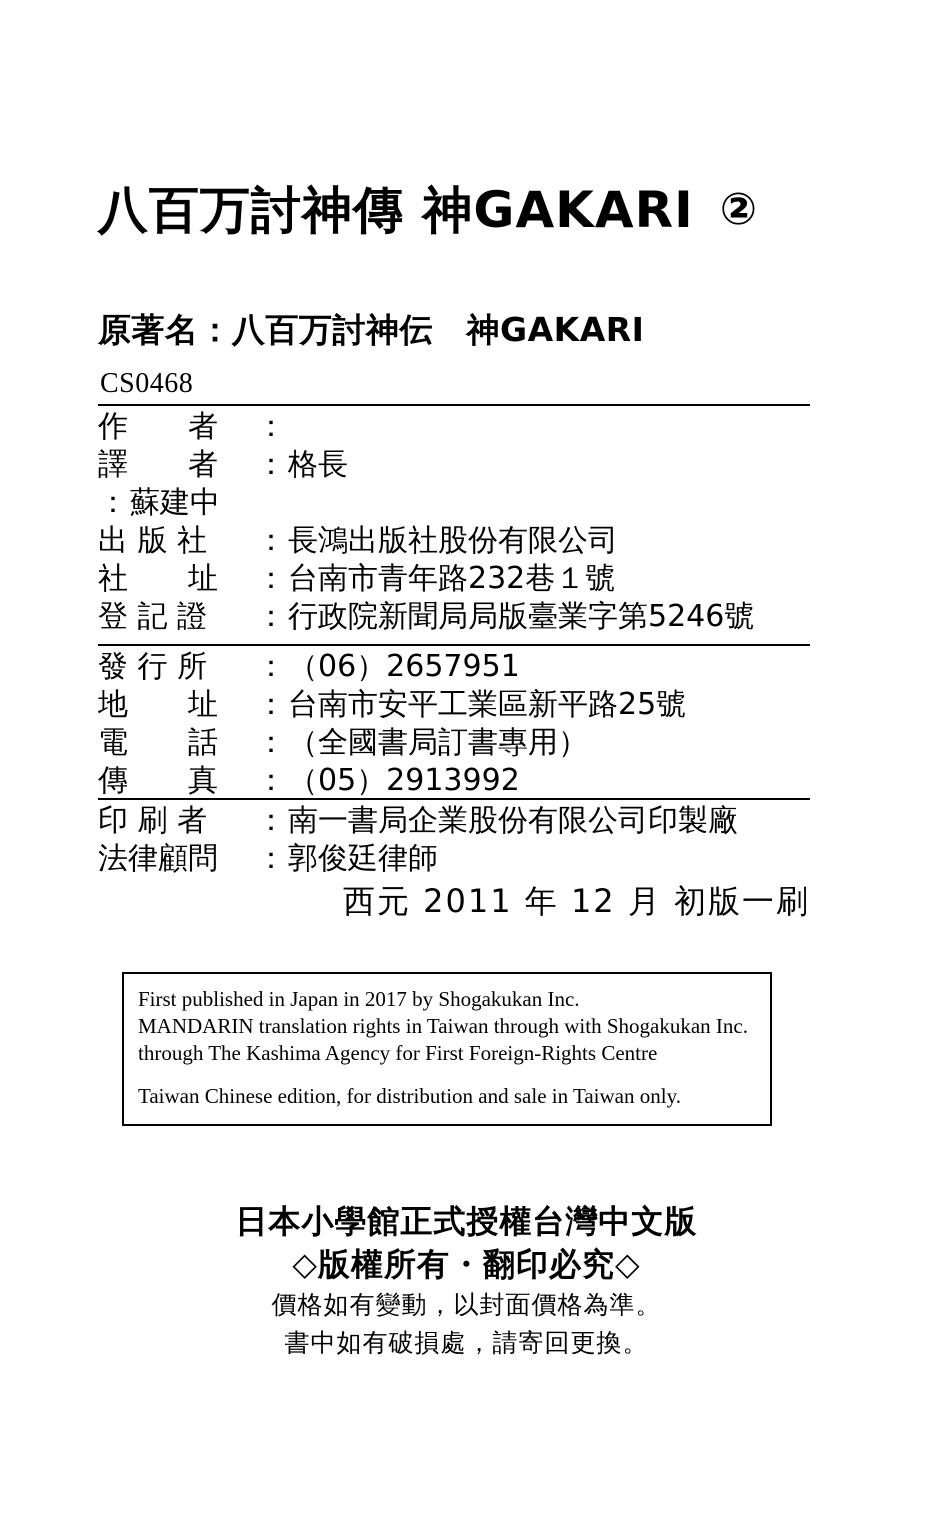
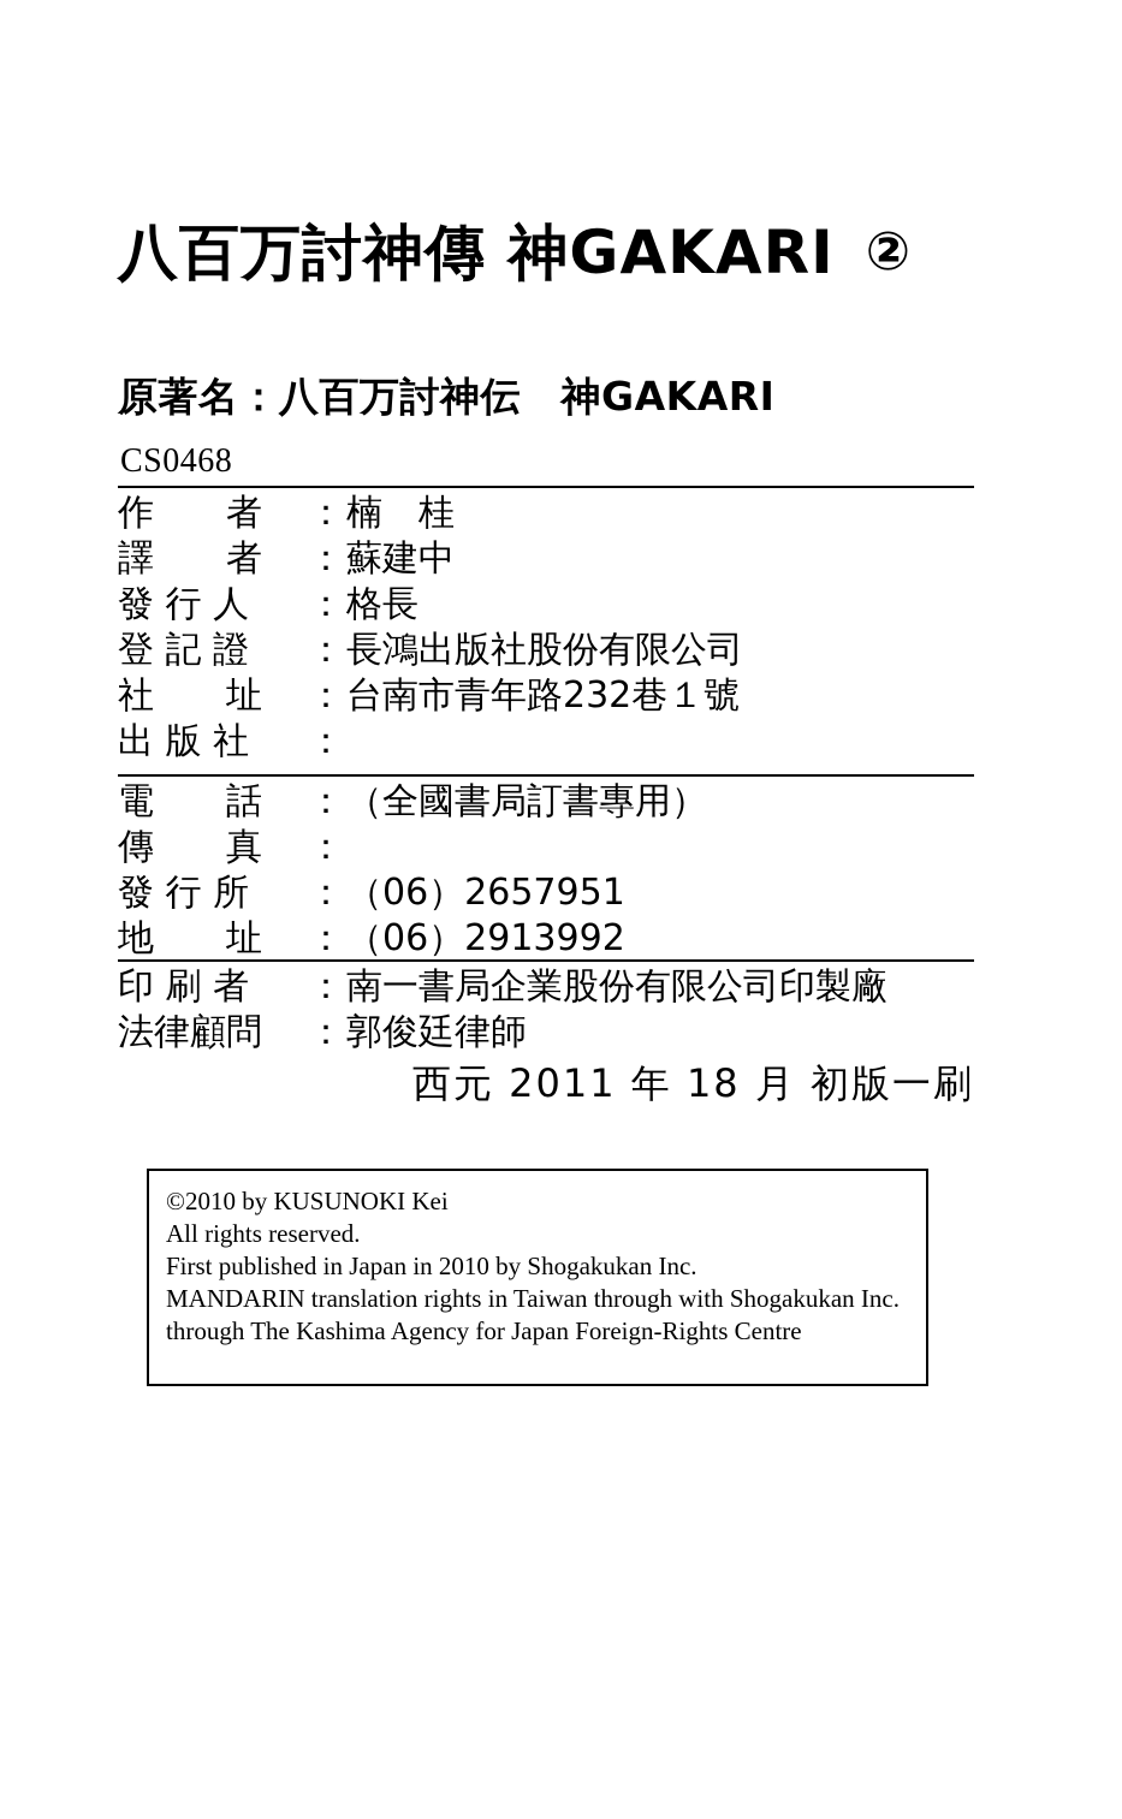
  八百万討神傳 神GAKARI
  ②
  原著名：八百万討神伝 神GAKARI
  CS0468
  作 者
  ：
+ 楠 桂
  譯 者
  ：
- 格長
+ 蘇建中
+ 發 行 人
  ：
- 蘇建中
+ 格長
- 出 版 社
+ 登 記 證
  ：
  長鴻出版社股份有限公司
  社 址
  ：
  台南市青年路232巷１號
- 登 記 證
+ 出 版 社
  ：
- 行政院新聞局局版臺業字第5246號
- 發 行 所
+ 電 話
  ：
- （06）2657951
+ （全國書局訂書專用）
- 地 址
+ 傳 真
  ：
- 台南市安平工業區新平路25號
- 電 話
+ 發 行 所
  ：
- （全國書局訂書專用）
+ （06）2657951
- 傳 真
+ 地 址
  ：
- （05）2913992
+ （06）2913992
  印 刷 者
  ：
  南一書局企業股份有限公司印製廠
  法律顧問
  ：
  郭俊廷律師
- 西元 2011 年 12 月 初版一刷
+ 西元 2011 年 18 月 初版一刷
+ ©2010 by KUSUNOKI Kei
+ All rights reserved.
- First published in Japan in 2017 by Shogakukan Inc.
+ First published in Japan in 2010 by Shogakukan Inc.
  MANDARIN translation rights in Taiwan through with Shogakukan Inc.
- through The Kashima Agency for First Foreign-Rights Centre
+ through The Kashima Agency for Japan Foreign-Rights Centre
- Taiwan Chinese edition, for distribution and sale in Taiwan only.
- 日本小學館正式授權台灣中文版
- ◇版權所有・翻印必究◇
- 價格如有變動，以封面價格為準。
- 書中如有破損處，請寄回更換。
